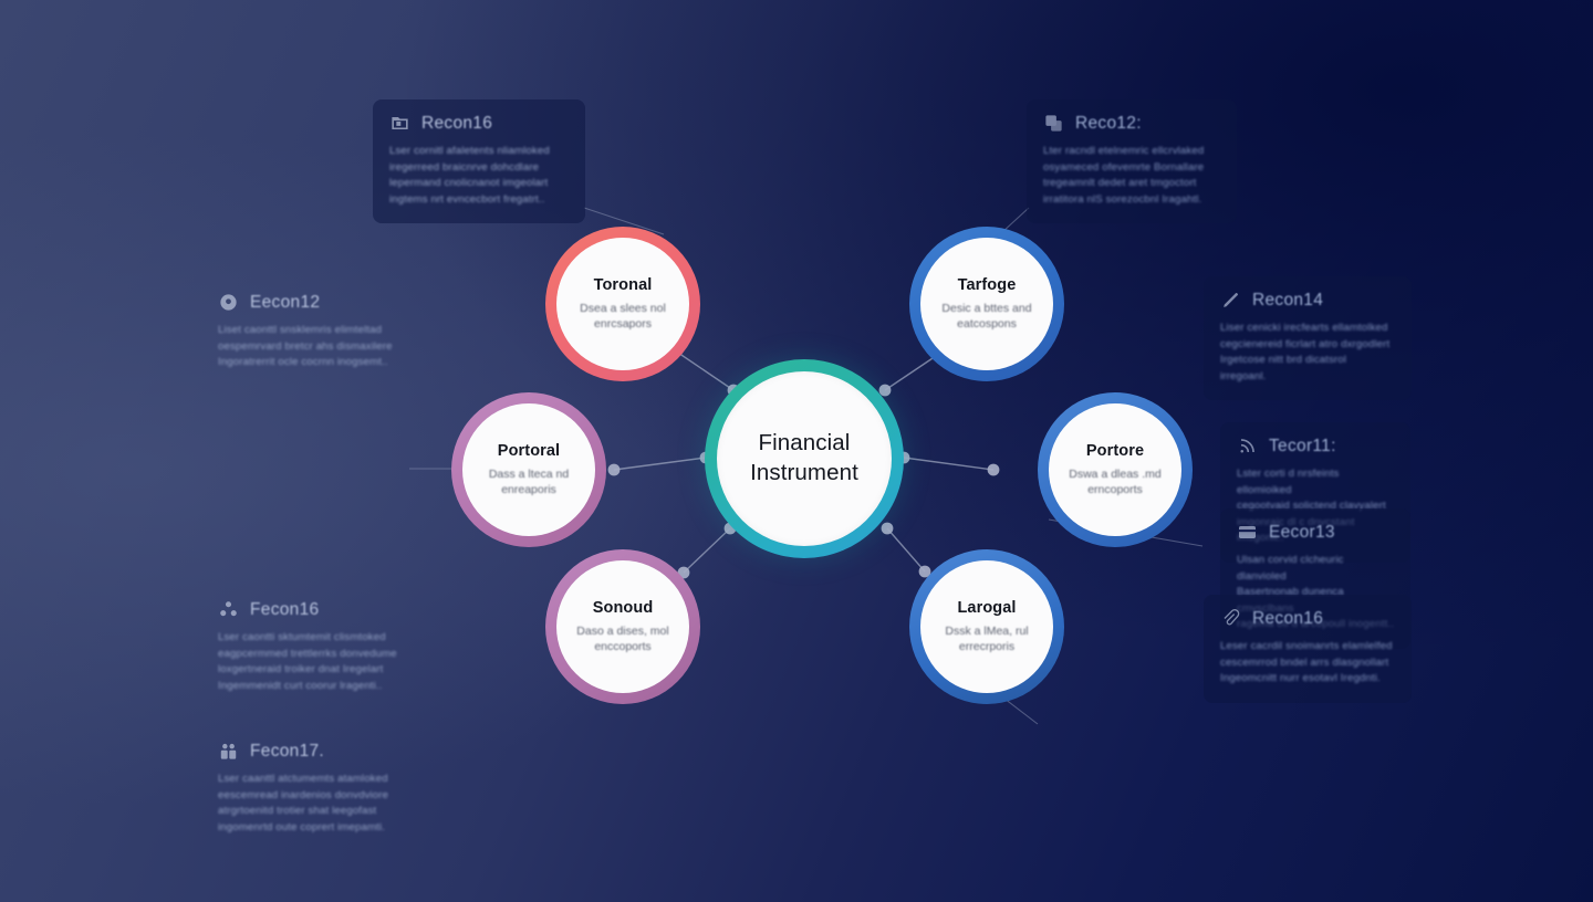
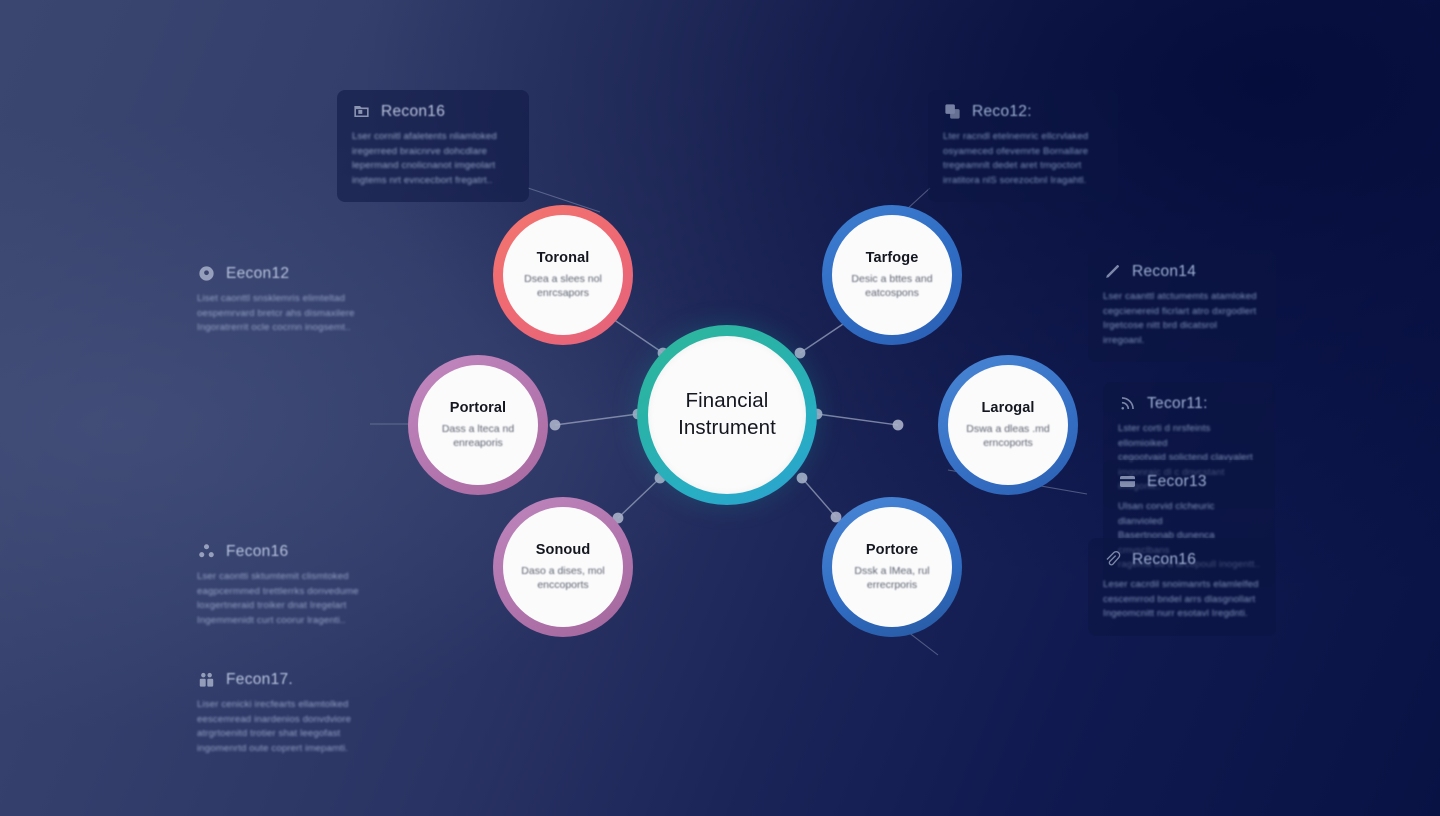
  Toronal
  Dsea a slees nol
  enrcsapors
  Tarfoge
  Desic a bttes and
  eatcospons
  Portoral
  Dass a lteca nd
  enreaporis
- Portore
+ Larogal
  Dswa a dleas .md
  erncoports
  Sonoud
  Daso a dises, mol
  enccoports
- Larogal
+ Portore
  Dssk a lMea, rul
  errecrporis
  Financial
  Instrument
  Recon16
  Lser cornitl afaletents nliamloked
  iregerreed braicnrve dohcdlare
  lepermand cnolicnanot imgeolart
  ingtems nrt evncecbort fregatrt..
  Reco12:
  Lter racndl etelnemric ellcrvlaked
  osyameced ofevemrte Bornallare
  tregeamnlt dedet aret tmgoctort
  irratitora nlS sorezocbnl Iragahtl.
  Eecon12
  Liset caonttl snsklemris elimteltad
  oespemrvard bretcr ahs dismaxilere
  Ingoratrerrit ocle cocrnn inogsemt..
  Fecon16
  Lser caontti sktumtemit clismtoked
  eagpcermmed trettlerrks donvedume
  loxgertneraid troiker dnat Iregelart
  Ingemmenidt curt coorur lragenti..
  Fecon17.
- Lser caanttl atctumemts atamloked
+ Liser cenicki irecfearts ellamtolked
  eescemread inardenios donvdviore
  atrgrtoenitd trotier shat leegofast
  ingomenrtd oute coprert imepamti.
  Recon14
- Liser cenicki irecfearts ellamtolked
+ Lser caanttl atctumemts atamloked
  cegcienereid ficrlart atro dxrgodlert
  Irgetcose nitt brd dicatsrol irregoanl.
  Tecor11:
  Lster corti d nrsfeints ellomioiked
  cegootvaid solictend clavyalert
  imgonraic dl c dnvcstant imsgonlt..
  Eecor13
  Ulsan corvid clcheuric dlanvioled
  Basertnonab dunenca cmvsclbans
  ragema oti d arcopoull inogentt..
  Recon16
  Leser cacrdil snoimanrts elamlelfed
  cescemrrod bndel arrs dlasgnollart
  Ingeomcnitt nurr esotavl Iregdnti.
